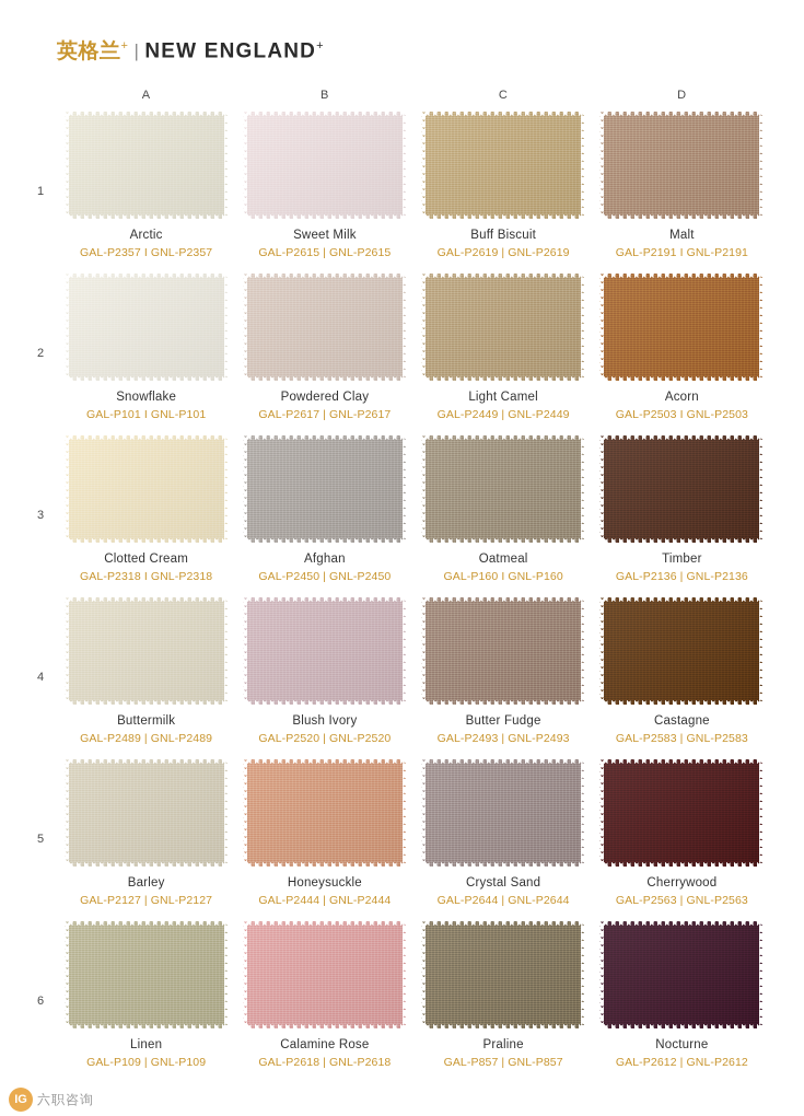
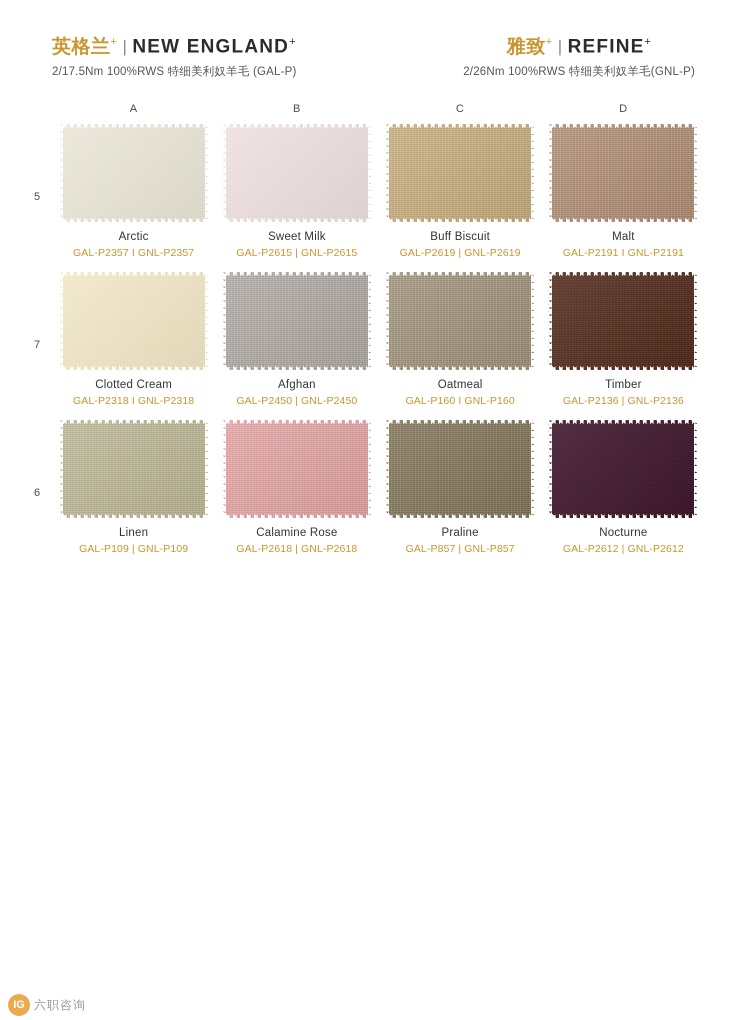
  英格兰+ | NEW ENGLAND+
+ 2/17.5Nm 100%RWS 特细美利奴羊毛 (GAL-P)
+ 雅致+ | REFINE+
+ 2/26Nm 100%RWS 特细美利奴羊毛(GNL-P)
  	A	B	C	D
- 1	ArcticGAL-P2357 I GNL-P2357	Sweet MilkGAL-P2615 | GNL-P2615	Buff BiscuitGAL-P2619 | GNL-P2619	MaltGAL-P2191 I GNL-P2191
+ 5	ArcticGAL-P2357 I GNL-P2357	Sweet MilkGAL-P2615 | GNL-P2615	Buff BiscuitGAL-P2619 | GNL-P2619	MaltGAL-P2191 I GNL-P2191
- 2	SnowflakeGAL-P101 I GNL-P101	Powdered ClayGAL-P2617 | GNL-P2617	Light CamelGAL-P2449 | GNL-P2449	AcornGAL-P2503 I GNL-P2503
- 3	Clotted CreamGAL-P2318 I GNL-P2318	AfghanGAL-P2450 | GNL-P2450	OatmealGAL-P160 I GNL-P160	TimberGAL-P2136 | GNL-P2136
+ 7	Clotted CreamGAL-P2318 I GNL-P2318	AfghanGAL-P2450 | GNL-P2450	OatmealGAL-P160 I GNL-P160	TimberGAL-P2136 | GNL-P2136
- 4	ButtermilkGAL-P2489 | GNL-P2489	Blush IvoryGAL-P2520 | GNL-P2520	Butter FudgeGAL-P2493 | GNL-P2493	CastagneGAL-P2583 | GNL-P2583
- 5	BarleyGAL-P2127 | GNL-P2127	HoneysuckleGAL-P2444 | GNL-P2444	Crystal SandGAL-P2644 | GNL-P2644	CherrywoodGAL-P2563 | GNL-P2563
  6	LinenGAL-P109 | GNL-P109	Calamine RoseGAL-P2618 | GNL-P2618	PralineGAL-P857 | GNL-P857	NocturneGAL-P2612 | GNL-P2612
  IG
  六职咨询
